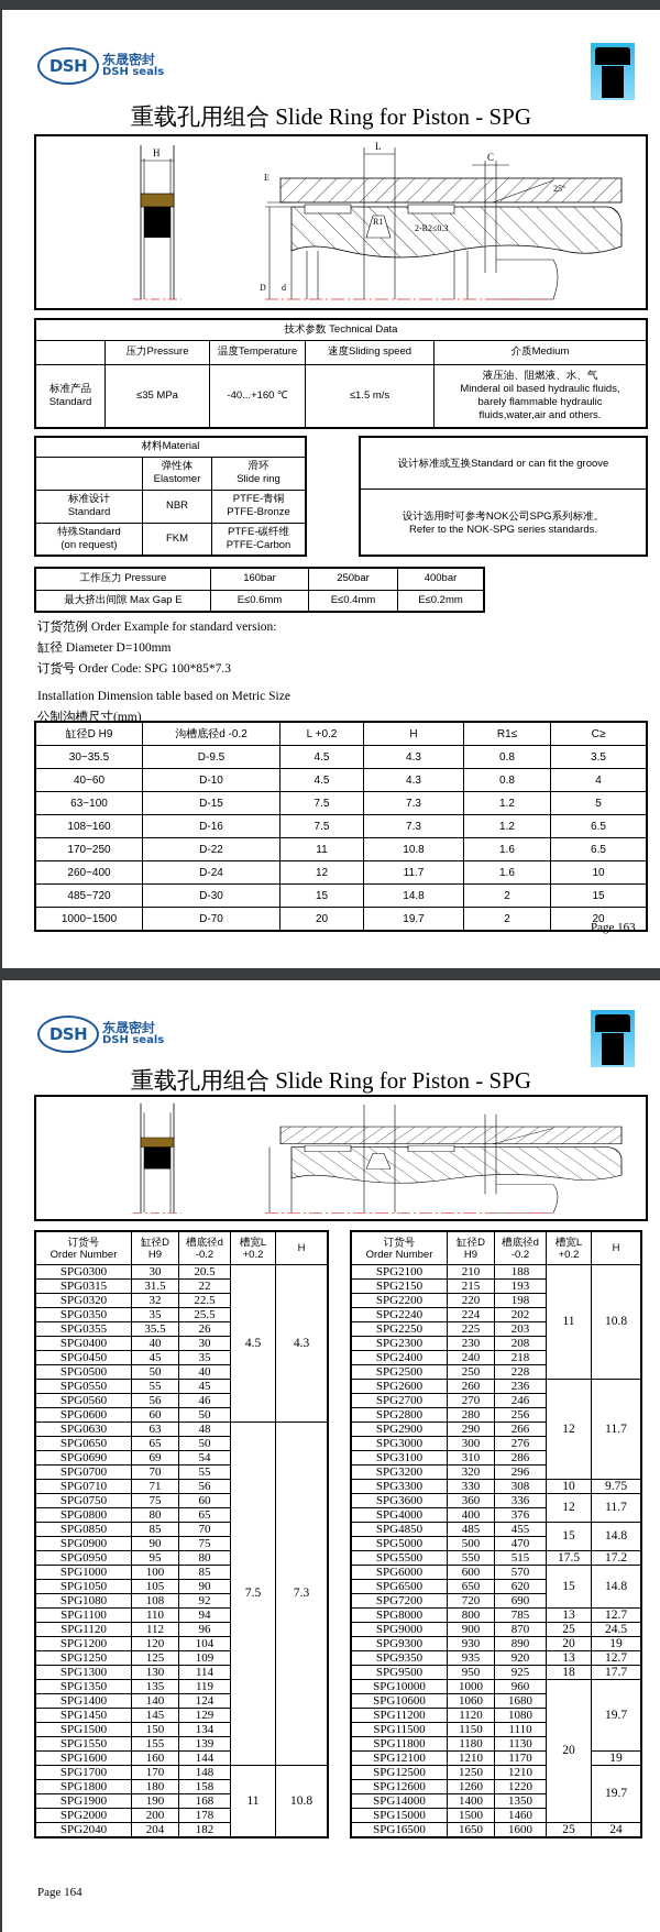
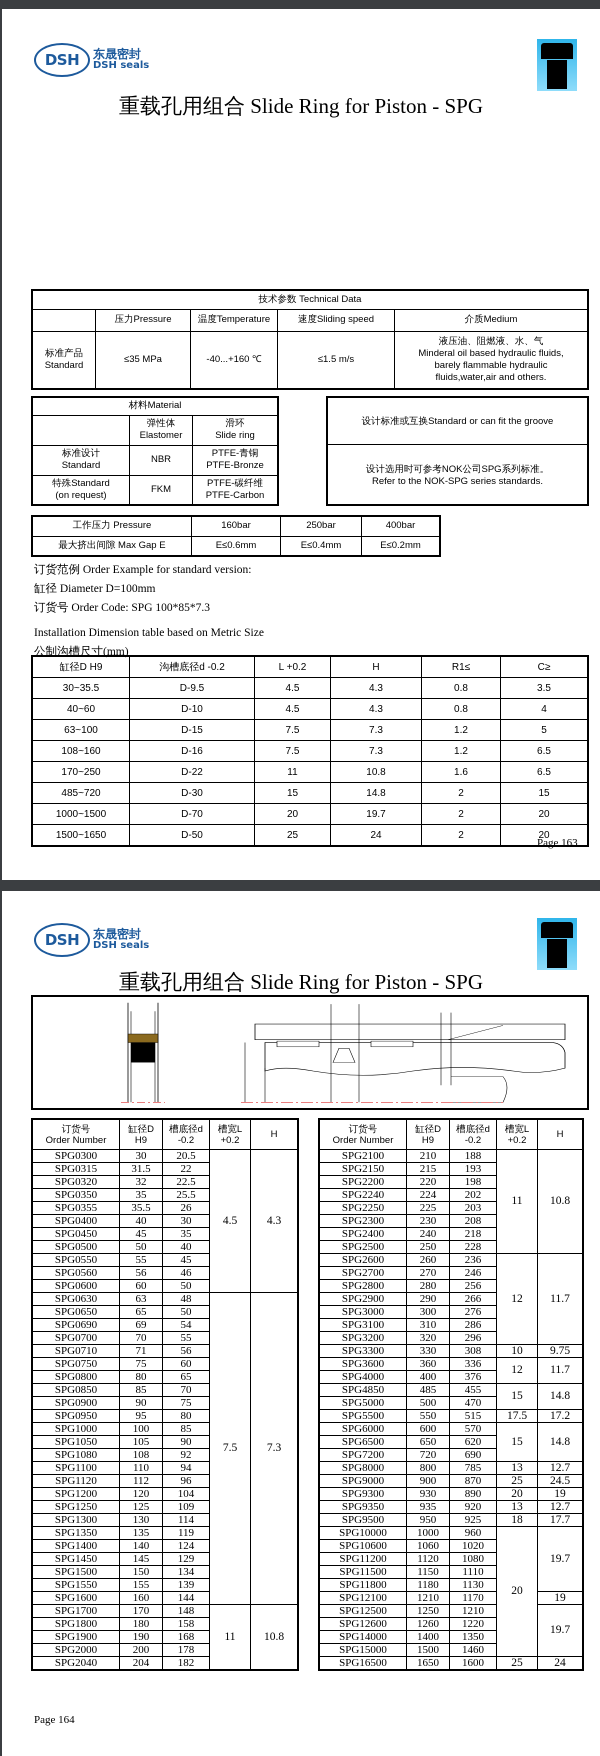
  DSH
  东晟密封
  DSH seals
  重载孔用组合 Slide Ring for Piston - SPG
- H
- R1
- 2-R2≤0.3
- L
- C
- 25°
- E
- D
- d
  技术参数 Technical Data
  	压力Pressure	温度Temperature	速度Sliding speed	介质Medium
  标准产品Standard	≤35 MPa	-40...+160 ℃	≤1.5 m/s	液压油、阻燃液、水、气Minderal oil based hydraulic fluids, barely flammable hydraulicfluids,water,air and others.
  材料Material
  	弹性体Elastomer	滑环Slide ring
  标准设计Standard	NBR	PTFE-青铜PTFE-Bronze
  特殊Standard(on request)	FKM	PTFE-碳纤维PTFE-Carbon
  设计标准或互换Standard or can fit the groove
  设计选用时可参考NOK公司SPG系列标准。
  Refer to the NOK-SPG series standards.
  工作压力 Pressure	160bar	250bar	400bar
  最大挤出间隙 Max Gap E	E≤0.6mm	E≤0.4mm	E≤0.2mm
  订货范例 Order Example for standard version:
  缸径 Diameter D=100mm
  订货号 Order Code: SPG 100*85*7.3
  Installation Dimension table based on Metric Size
  公制沟槽尺寸(mm)
  缸径D H9	沟槽底径d -0.2	L +0.2	H	R1≤	C≥
  30~35.5	D-9.5	4.5	4.3	0.8	3.5
  40~60	D-10	4.5	4.3	0.8	4
  63~100	D-15	7.5	7.3	1.2	5
  108~160	D-16	7.5	7.3	1.2	6.5
  170~250	D-22	11	10.8	1.6	6.5
- 260~400	D-24	12	11.7	1.6	10
  485~720	D-30	15	14.8	2	15
  1000~1500	D-70	20	19.7	2	20
+ 1500~1650	D-50	25	24	2	20
  Page 163
  DSH
  东晟密封
  DSH seals
  重载孔用组合 Slide Ring for Piston - SPG
  订货号Order Number	缸径DH9	槽底径d-0.2	槽宽L+0.2	H
  SPG0300	30	20.5	4.5	4.3
  SPG0315	31.5	22
  SPG0320	32	22.5
  SPG0350	35	25.5
  SPG0355	35.5	26
  SPG0400	40	30
  SPG0450	45	35
  SPG0500	50	40
  SPG0550	55	45
  SPG0560	56	46
  SPG0600	60	50
  SPG0630	63	48	7.5	7.3
  SPG0650	65	50
  SPG0690	69	54
  SPG0700	70	55
  SPG0710	71	56
  SPG0750	75	60
  SPG0800	80	65
  SPG0850	85	70
  SPG0900	90	75
  SPG0950	95	80
  SPG1000	100	85
  SPG1050	105	90
  SPG1080	108	92
  SPG1100	110	94
  SPG1120	112	96
  SPG1200	120	104
  SPG1250	125	109
  SPG1300	130	114
  SPG1350	135	119
  SPG1400	140	124
  SPG1450	145	129
  SPG1500	150	134
  SPG1550	155	139
  SPG1600	160	144
  SPG1700	170	148	11	10.8
  SPG1800	180	158
  SPG1900	190	168
  SPG2000	200	178
  SPG2040	204	182
  订货号Order Number	缸径DH9	槽底径d-0.2	槽宽L+0.2	H
  SPG2100	210	188	11	10.8
  SPG2150	215	193
  SPG2200	220	198
  SPG2240	224	202
  SPG2250	225	203
  SPG2300	230	208
  SPG2400	240	218
  SPG2500	250	228
  SPG2600	260	236	12	11.7
  SPG2700	270	246
  SPG2800	280	256
  SPG2900	290	266
  SPG3000	300	276
  SPG3100	310	286
  SPG3200	320	296
  SPG3300	330	308	10	9.75
  SPG3600	360	336	12	11.7
  SPG4000	400	376
  SPG4850	485	455	15	14.8
  SPG5000	500	470
  SPG5500	550	515	17.5	17.2
  SPG6000	600	570	15	14.8
  SPG6500	650	620
  SPG7200	720	690
  SPG8000	800	785	13	12.7
  SPG9000	900	870	25	24.5
  SPG9300	930	890	20	19
  SPG9350	935	920	13	12.7
  SPG9500	950	925	18	17.7
  SPG10000	1000	960	20	19.7
- SPG10600	1060	1680
+ SPG10600	1060	1020
  SPG11200	1120	1080
  SPG11500	1150	1110
  SPG11800	1180	1130
  SPG12100	1210	1170	19
  SPG12500	1250	1210	19.7
  SPG12600	1260	1220
  SPG14000	1400	1350
  SPG15000	1500	1460
  SPG16500	1650	1600	25	24
  Page 164
